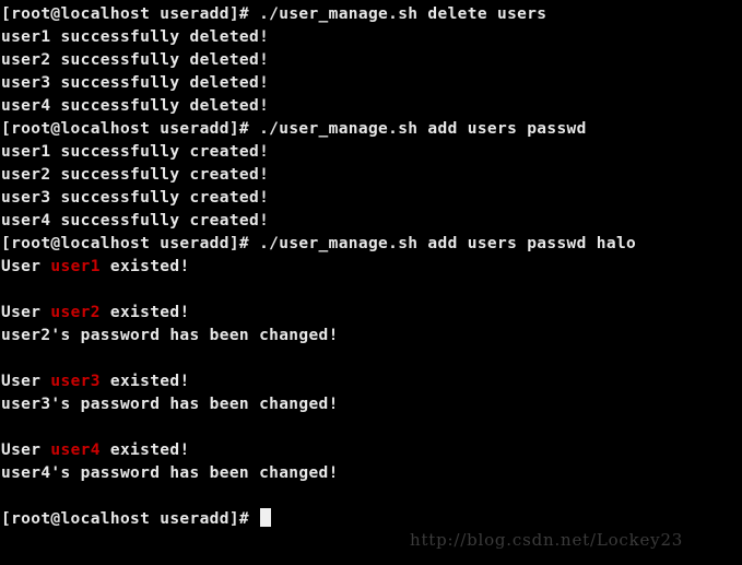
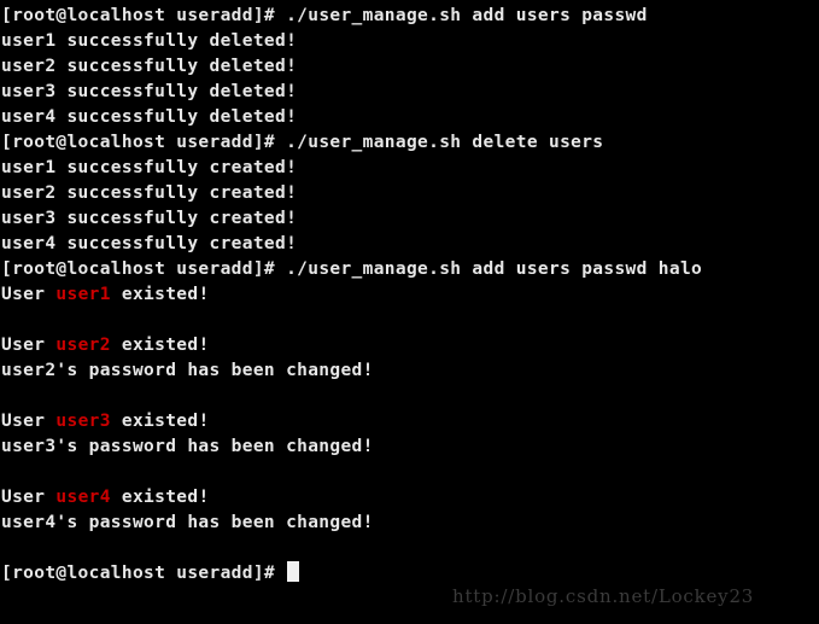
- [root@localhost useradd]# ./user_manage.sh delete users
+ [root@localhost useradd]# ./user_manage.sh add users passwd
  user1 successfully deleted!
  user2 successfully deleted!
  user3 successfully deleted!
  user4 successfully deleted!
- [root@localhost useradd]# ./user_manage.sh add users passwd
+ [root@localhost useradd]# ./user_manage.sh delete users
  user1 successfully created!
  user2 successfully created!
  user3 successfully created!
  user4 successfully created!
  [root@localhost useradd]# ./user_manage.sh add users passwd halo
  User user1 existed!
  User user2 existed!
  user2's password has been changed!
  User user3 existed!
  user3's password has been changed!
  User user4 existed!
  user4's password has been changed!
  [root@localhost useradd]#
  http://blog.csdn.net/Lockey23
